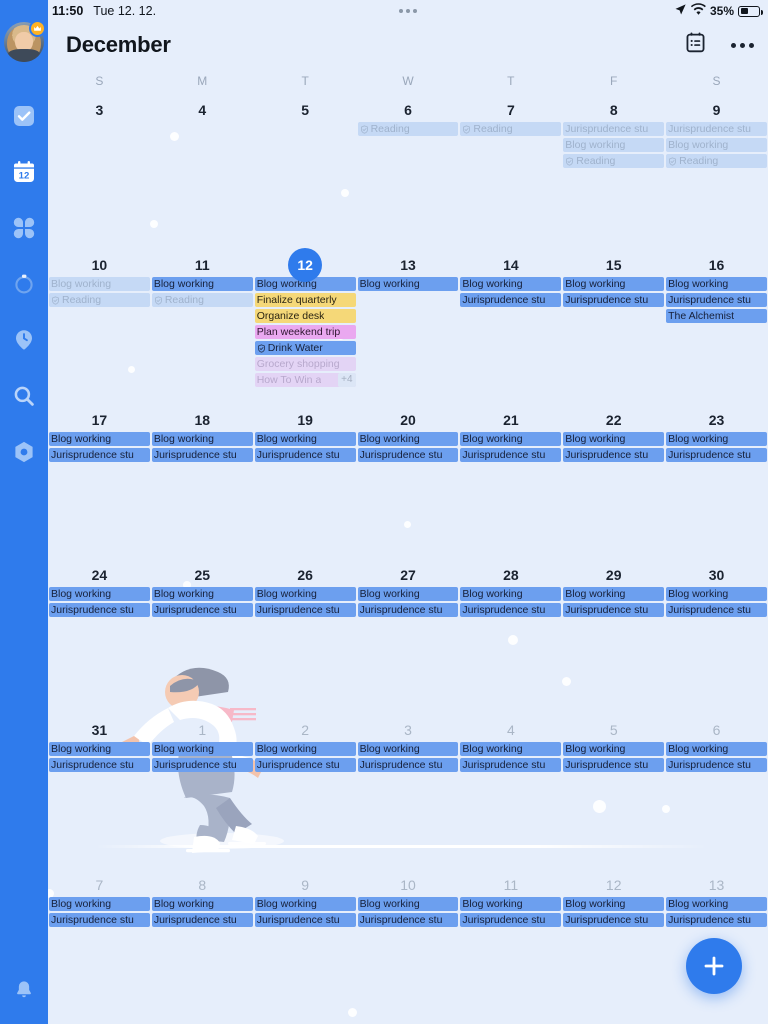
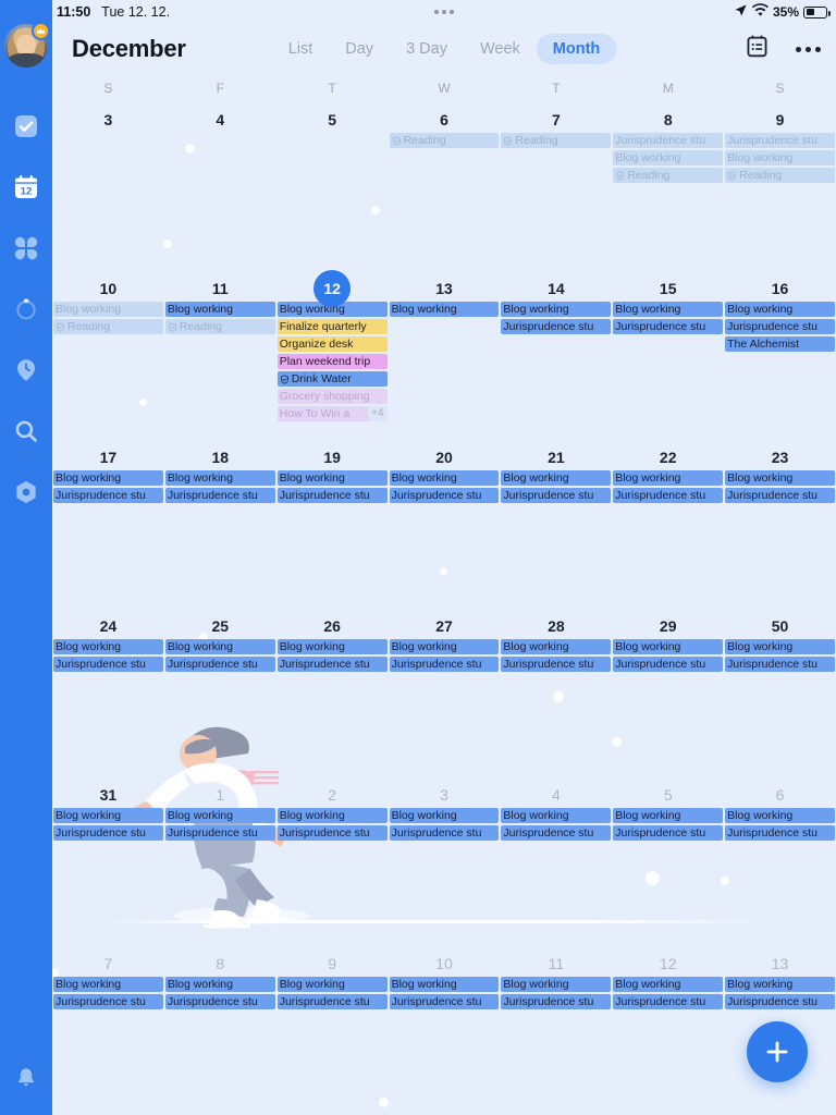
  12
  11:50
  Tue 12. 12.
  35%
  December
+ List
+ Day
+ 3 Day
+ Week
+ Month
  S
- M
+ F
  T
  W
  T
- F
+ M
  S
  3
  4
  5
  6
  Reading
  7
  Reading
  8
  Jurisprudence stu
  Blog working
  Reading
  9
  Jurisprudence stu
  Blog working
  Reading
  10
  Blog working
  Reading
  11
  Blog working
  Reading
  12
  Blog working
  Finalize quarterly
  Organize desk
  Plan weekend trip
  Drink Water
  Grocery shopping
  How To Win a
  +4
  13
  Blog working
  14
  Blog working
  Jurisprudence stu
  15
  Blog working
  Jurisprudence stu
  16
  Blog working
  Jurisprudence stu
  The Alchemist
  17
  Blog working
  Jurisprudence stu
  18
  Blog working
  Jurisprudence stu
  19
  Blog working
  Jurisprudence stu
  20
  Blog working
  Jurisprudence stu
  21
  Blog working
  Jurisprudence stu
  22
  Blog working
  Jurisprudence stu
  23
  Blog working
  Jurisprudence stu
  24
  Blog working
  Jurisprudence stu
  25
  Blog working
  Jurisprudence stu
  26
  Blog working
  Jurisprudence stu
  27
  Blog working
  Jurisprudence stu
  28
  Blog working
  Jurisprudence stu
  29
  Blog working
  Jurisprudence stu
- 30
+ 50
  Blog working
  Jurisprudence stu
  31
  Blog working
  Jurisprudence stu
  1
  Blog working
  Jurisprudence stu
  2
  Blog working
  Jurisprudence stu
  3
  Blog working
  Jurisprudence stu
  4
  Blog working
  Jurisprudence stu
  5
  Blog working
  Jurisprudence stu
  6
  Blog working
  Jurisprudence stu
  7
  Blog working
  Jurisprudence stu
  8
  Blog working
  Jurisprudence stu
  9
  Blog working
  Jurisprudence stu
  10
  Blog working
  Jurisprudence stu
  11
  Blog working
  Jurisprudence stu
  12
  Blog working
  Jurisprudence stu
  13
  Blog working
  Jurisprudence stu
